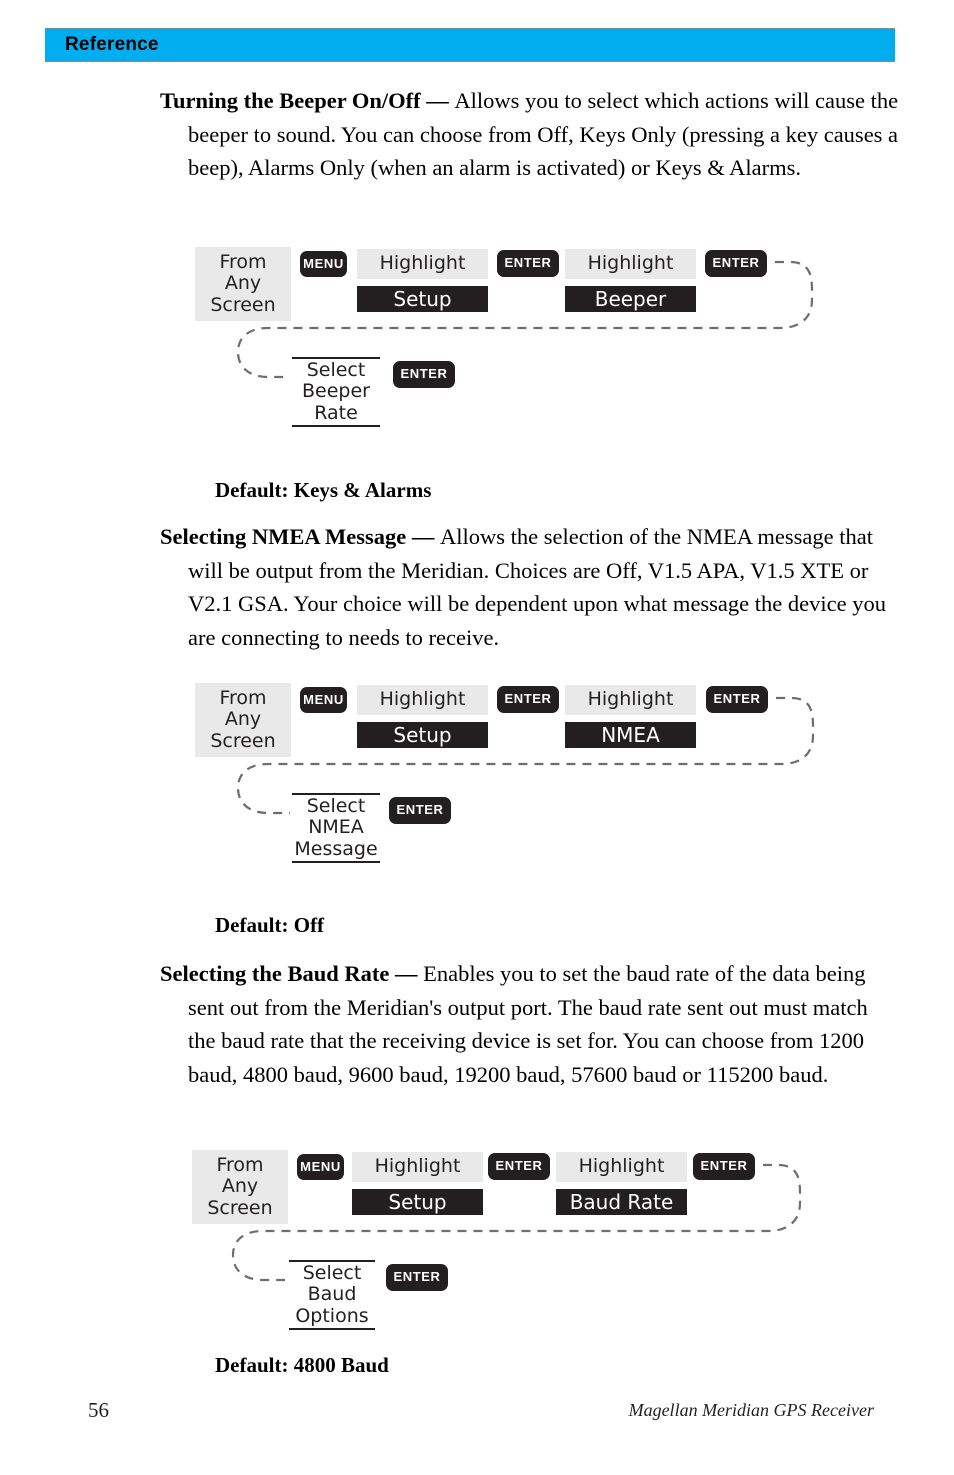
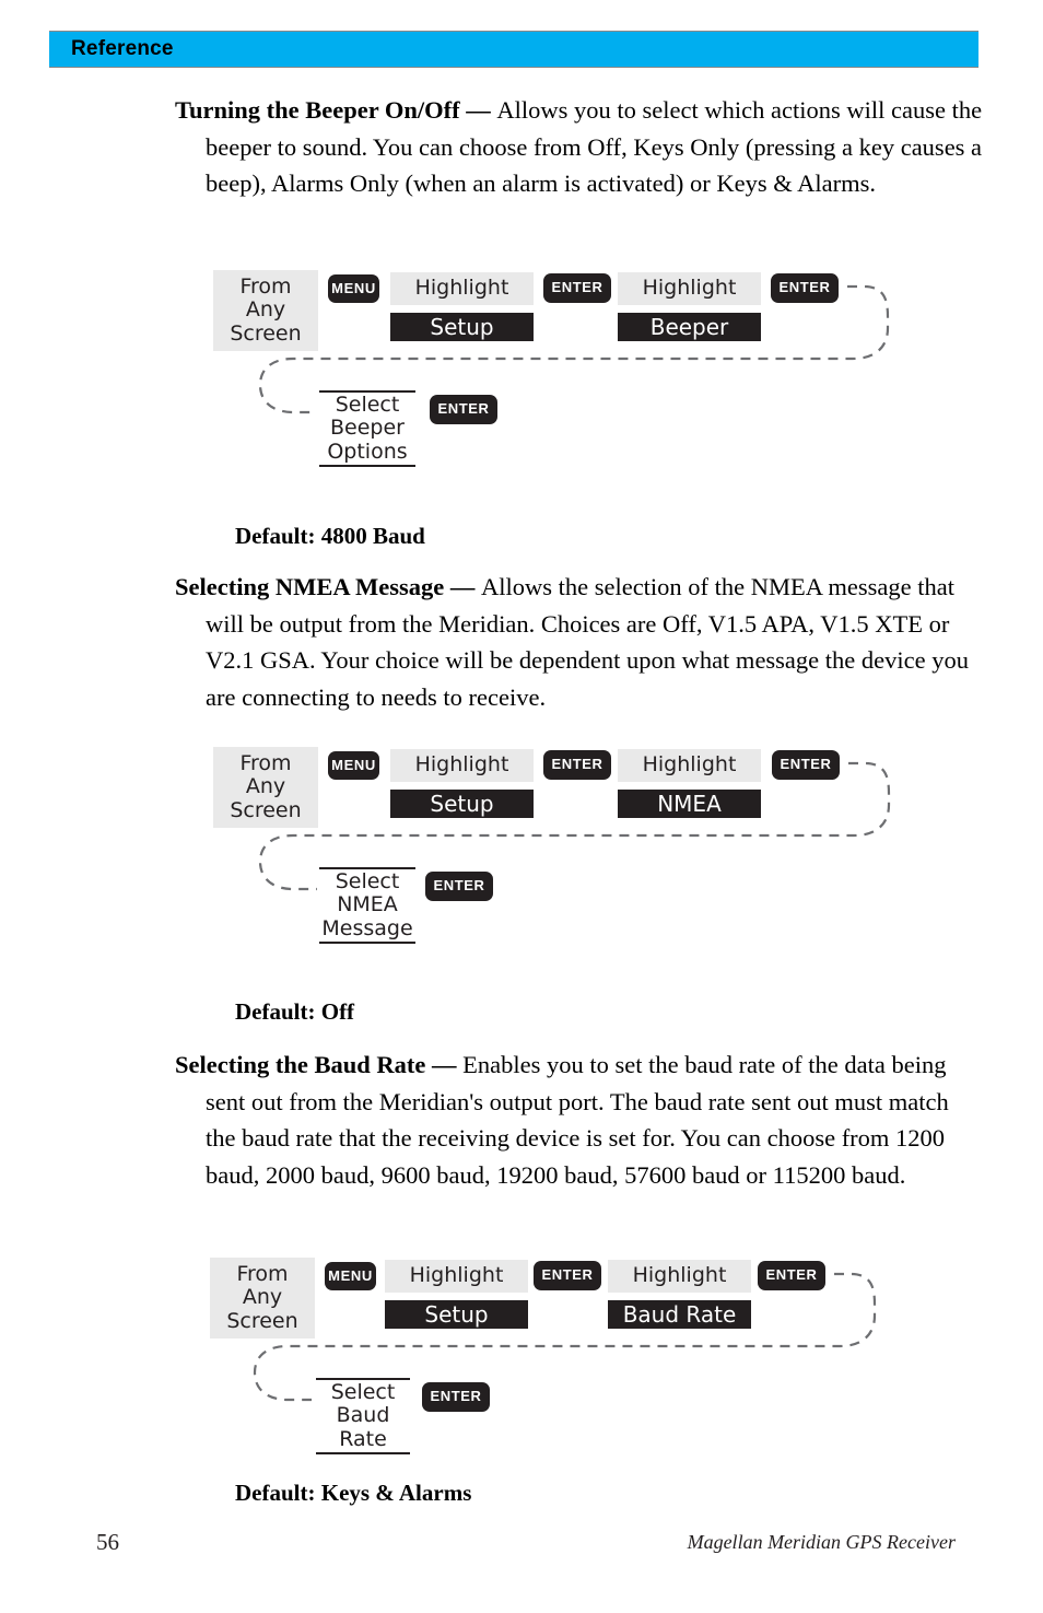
  Reference
  Turning the Beeper On/Off — Allows you to select which actions will cause the beeper to sound. You can choose from Off, Keys Only (pressing a key causes a beep), Alarms Only (when an alarm is activated) or Keys & Alarms.
  From
  Any
  Screen
  MENU
  Highlight
  Setup
  ENTER
  Highlight
  Beeper
  ENTER
  Select
  Beeper
- Rate
+ Options
  ENTER
- Default: Keys & Alarms
+ Default: 4800 Baud
  Selecting NMEA Message — Allows the selection of the NMEA message that will be output from the Meridian. Choices are Off, V1.5 APA, V1.5 XTE or V2.1 GSA. Your choice will be dependent upon what message the device you are connecting to needs to receive.
  From
  Any
  Screen
  MENU
  Highlight
  Setup
  ENTER
  Highlight
  NMEA
  ENTER
  Select
  NMEA
  Message
  ENTER
  Default: Off
- Selecting the Baud Rate — Enables you to set the baud rate of the data being sent out from the Meridian's output port. The baud rate sent out must match the baud rate that the receiving device is set for. You can choose from 1200 baud, 4800 baud, 9600 baud, 19200 baud, 57600 baud or 115200 baud.
+ Selecting the Baud Rate — Enables you to set the baud rate of the data being sent out from the Meridian's output port. The baud rate sent out must match the baud rate that the receiving device is set for. You can choose from 1200 baud, 2000 baud, 9600 baud, 19200 baud, 57600 baud or 115200 baud.
  From
  Any
  Screen
  MENU
  Highlight
  Setup
  ENTER
  Highlight
  Baud Rate
  ENTER
  Select
  Baud
- Options
+ Rate
  ENTER
- Default: 4800 Baud
+ Default: Keys & Alarms
  56
  Magellan Meridian GPS Receiver
